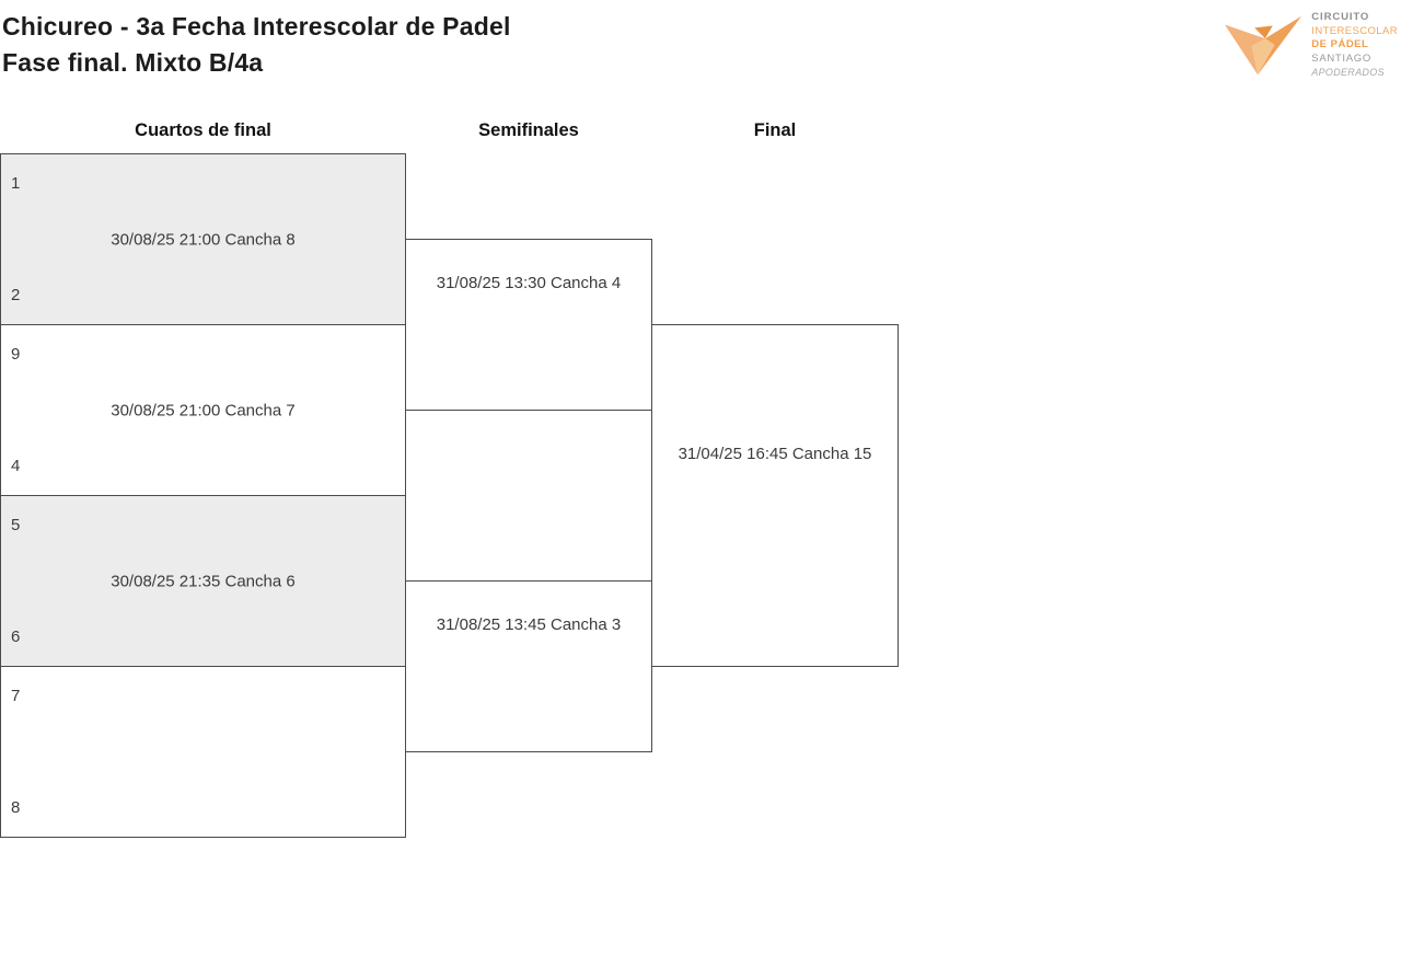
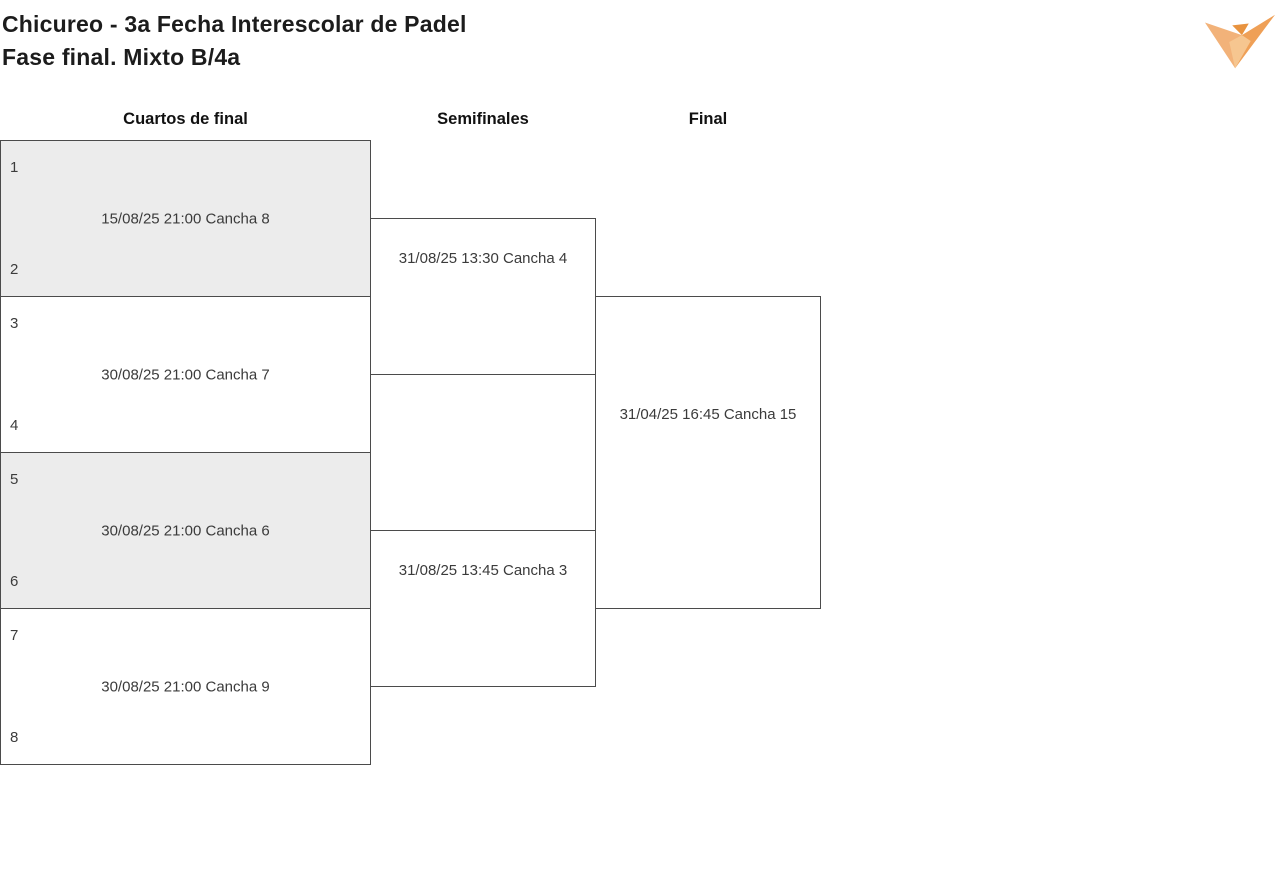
  Chicureo - 3a Fecha Interescolar de Padel
  Fase final. Mixto B/4a
- CIRCUITO
- INTERESCOLAR
- DE PÁDEL
- SANTIAGO
- APODERADOS
  Cuartos de final
  Semifinales
  Final
  1
- 30/08/25 21:00 Cancha 8
+ 15/08/25 21:00 Cancha 8
  2
- 9
+ 3
  30/08/25 21:00 Cancha 7
  4
  5
- 30/08/25 21:35 Cancha 6
+ 30/08/25 21:00 Cancha 6
  6
  7
+ 30/08/25 21:00 Cancha 9
  8
  31/08/25 13:30 Cancha 4
  31/08/25 13:45 Cancha 3
  31/04/25 16:45 Cancha 15
